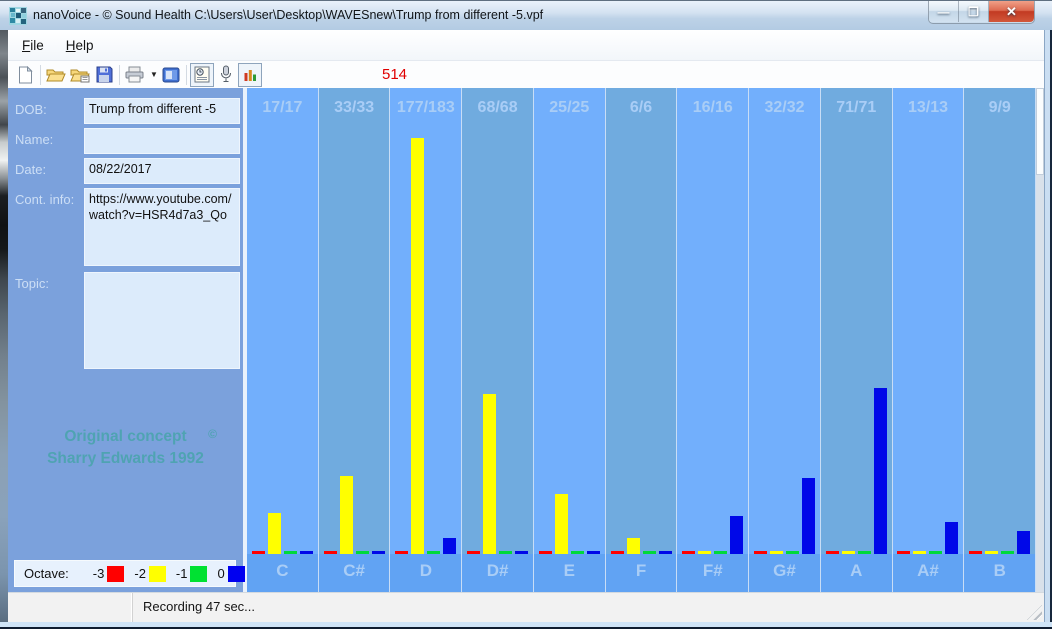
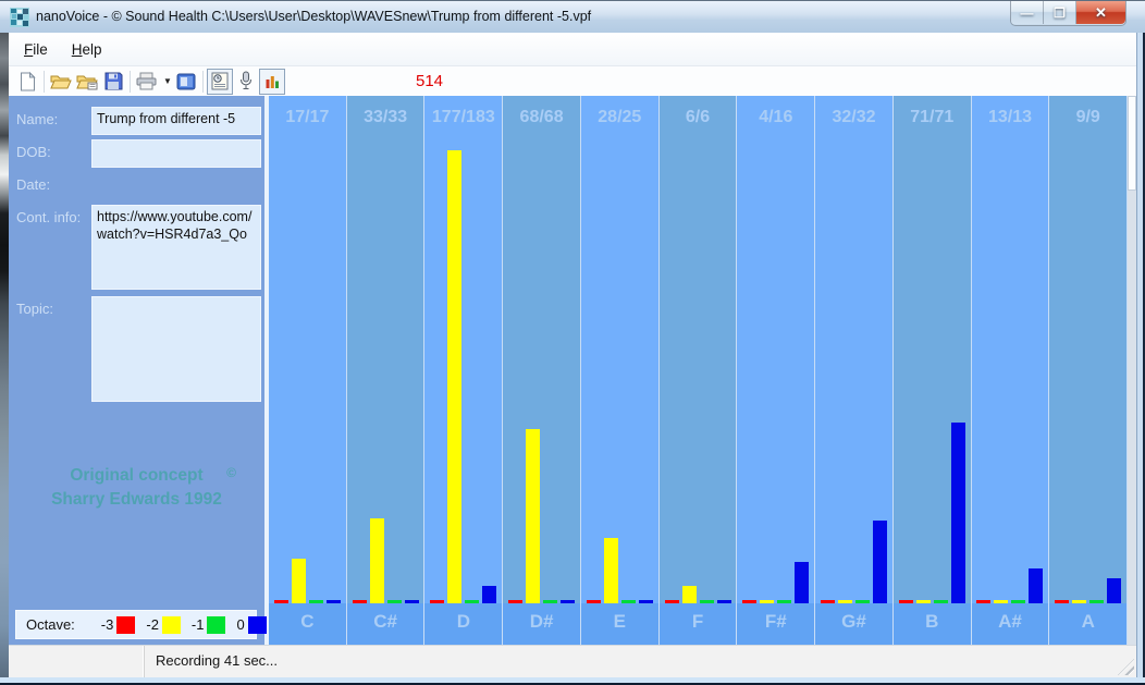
  nanoVoice - © Sound Health C:\Users\User\Desktop\WAVESnew\Trump from different -5.vpf
  —
  ❒
  ✕
  File
  Help
  ▼
  514
- DOB:
+ Name:
  Trump from different -5
- Name:
+ DOB:
  Date:
- 08/22/2017
  Cont. info:
  https://www.youtube.com/watch?v=HSR4d7a3_Qo
  Topic:
  Original concept
  ©
  Sharry Edwards 1992
  Octave:
  -3
  -2
  -1
  0
  17/17
  C
  33/33
  C#
  177/183
  D
  68/68
  D#
- 25/25
+ 28/25
  E
  6/6
  F
- 16/16
+ 4/16
  F#
  32/32
  G#
  71/71
- A
+ B
  13/13
  A#
  9/9
- B
+ A
- Recording 47 sec...
+ Recording 41 sec...
